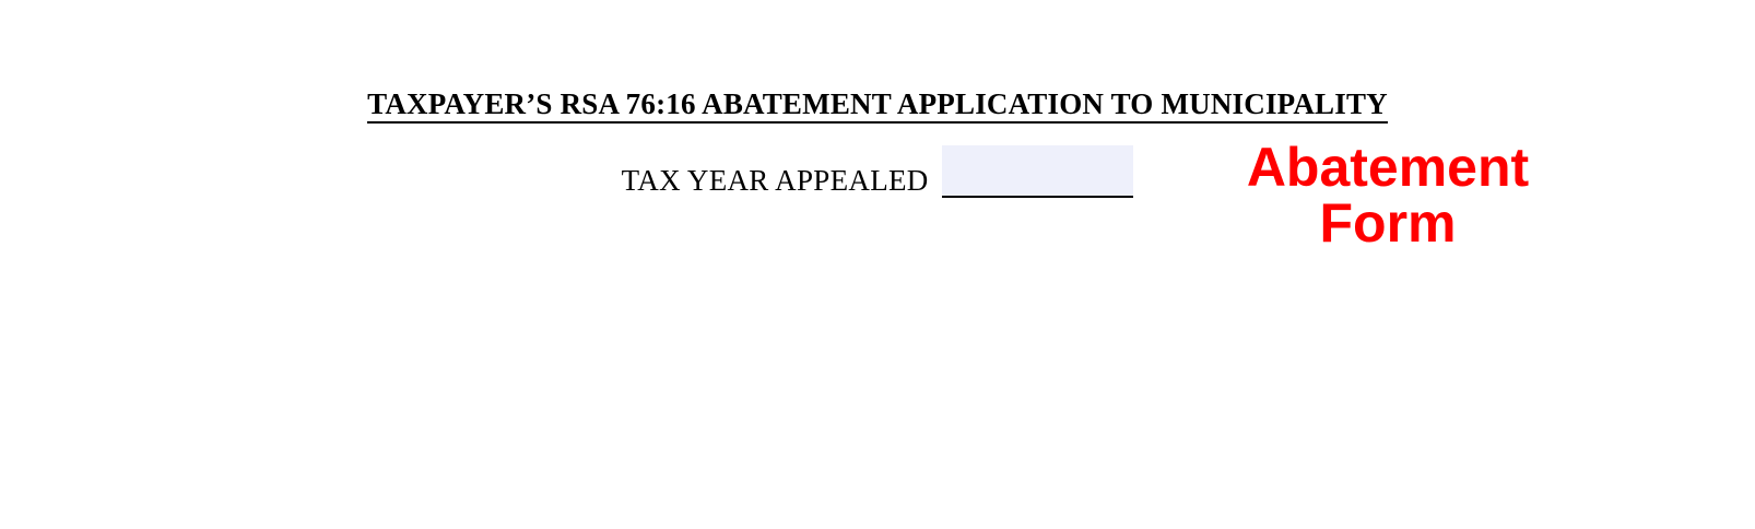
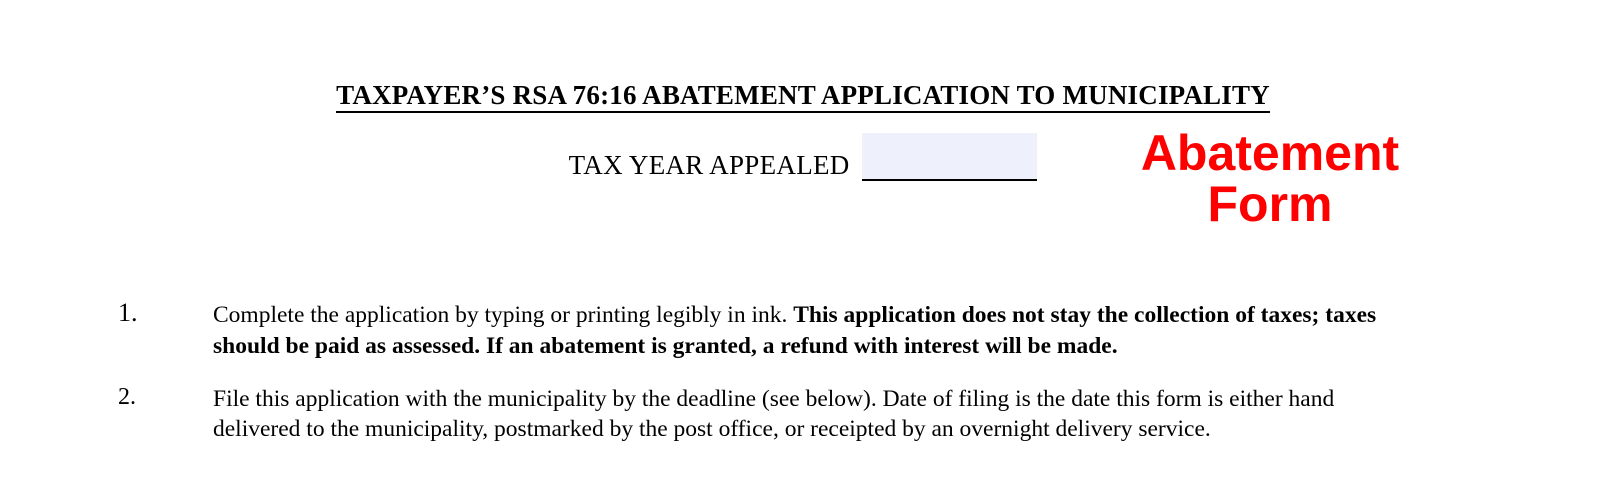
  TAXPAYER’S RSA 76:16 ABATEMENT APPLICATION TO MUNICIPALITY
  TAX YEAR APPEALED
  Abatement
  Form
+ 1.
+ Complete the application by typing or printing legibly in ink. This application does not stay the collection of taxes; taxes should be paid as assessed. If an abatement is granted, a refund with interest will be made.
+ 2.
+ File this application with the municipality by the deadline (see below). Date of filing is the date this form is either hand delivered to the municipality, postmarked by the post office, or receipted by an overnight delivery service.
